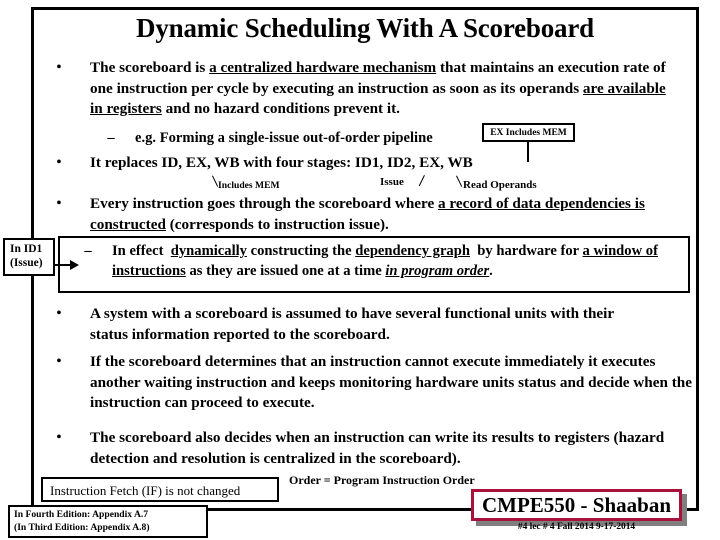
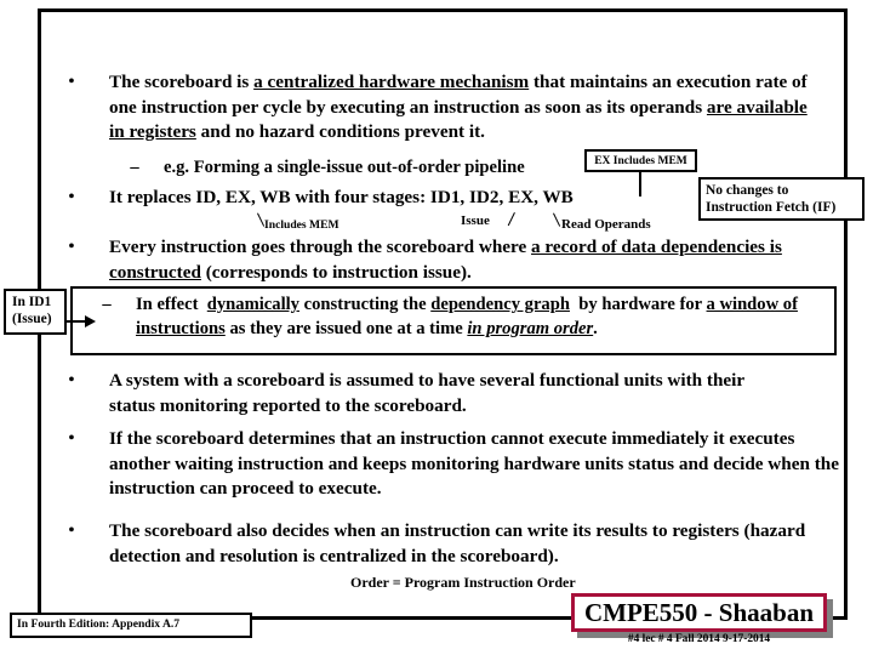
- Dynamic Scheduling With A Scoreboard
  •
  The scoreboard is a centralized hardware mechanism that maintains an execution rate of one instruction per cycle by executing an instruction as soon as its operands are available in registers and no hazard conditions prevent it.
  –
  e.g. Forming a single-issue out-of-order pipeline
  •
  It replaces ID, EX, WB with four stages: ID1, ID2, EX, WB
  Includes MEM
  Issue
  Read Operands
  EX Includes MEM
+ No changes to
+ Instruction Fetch (IF)
  •
  Every instruction goes through the scoreboard where a record of data dependencies is constructed (corresponds to instruction issue).
  In ID1
  (Issue)
  –
  In effect dynamically constructing the dependency graph by hardware for a window of instructions as they are issued one at a time in program order.
  •
- A system with a scoreboard is assumed to have several functional units with their status information reported to the scoreboard.
+ A system with a scoreboard is assumed to have several functional units with their status monitoring reported to the scoreboard.
  •
  If the scoreboard determines that an instruction cannot execute immediately it executes another waiting instruction and keeps monitoring hardware units status and decide when the instruction can proceed to execute.
  •
  The scoreboard also decides when an instruction can write its results to registers (hazard detection and resolution is centralized in the scoreboard).
- Instruction Fetch (IF) is not changed
  Order = Program Instruction Order
  In Fourth Edition: Appendix A.7
- (In Third Edition: Appendix A.8)
  CMPE550 - Shaaban
  #4 lec # 4 Fall 2014 9-17-2014
